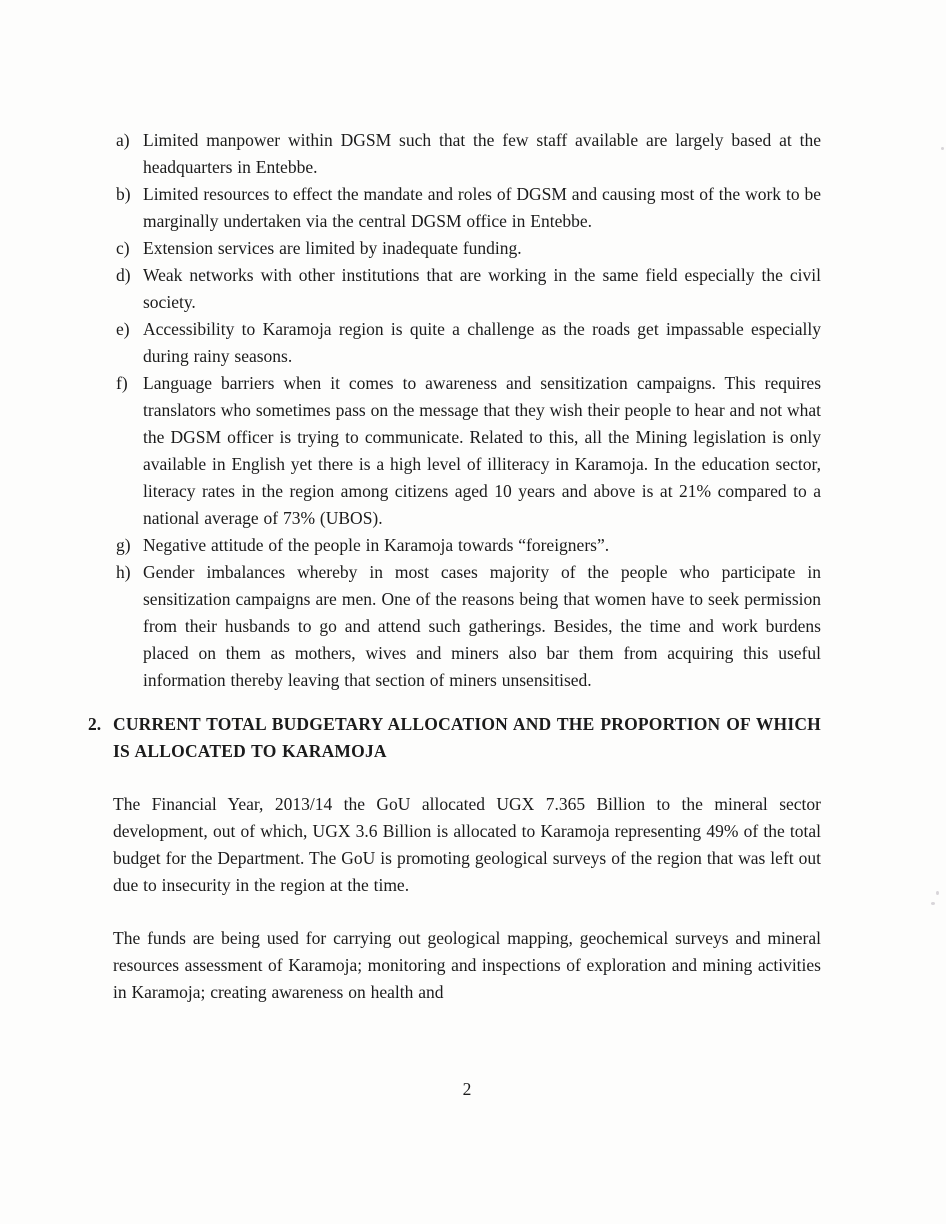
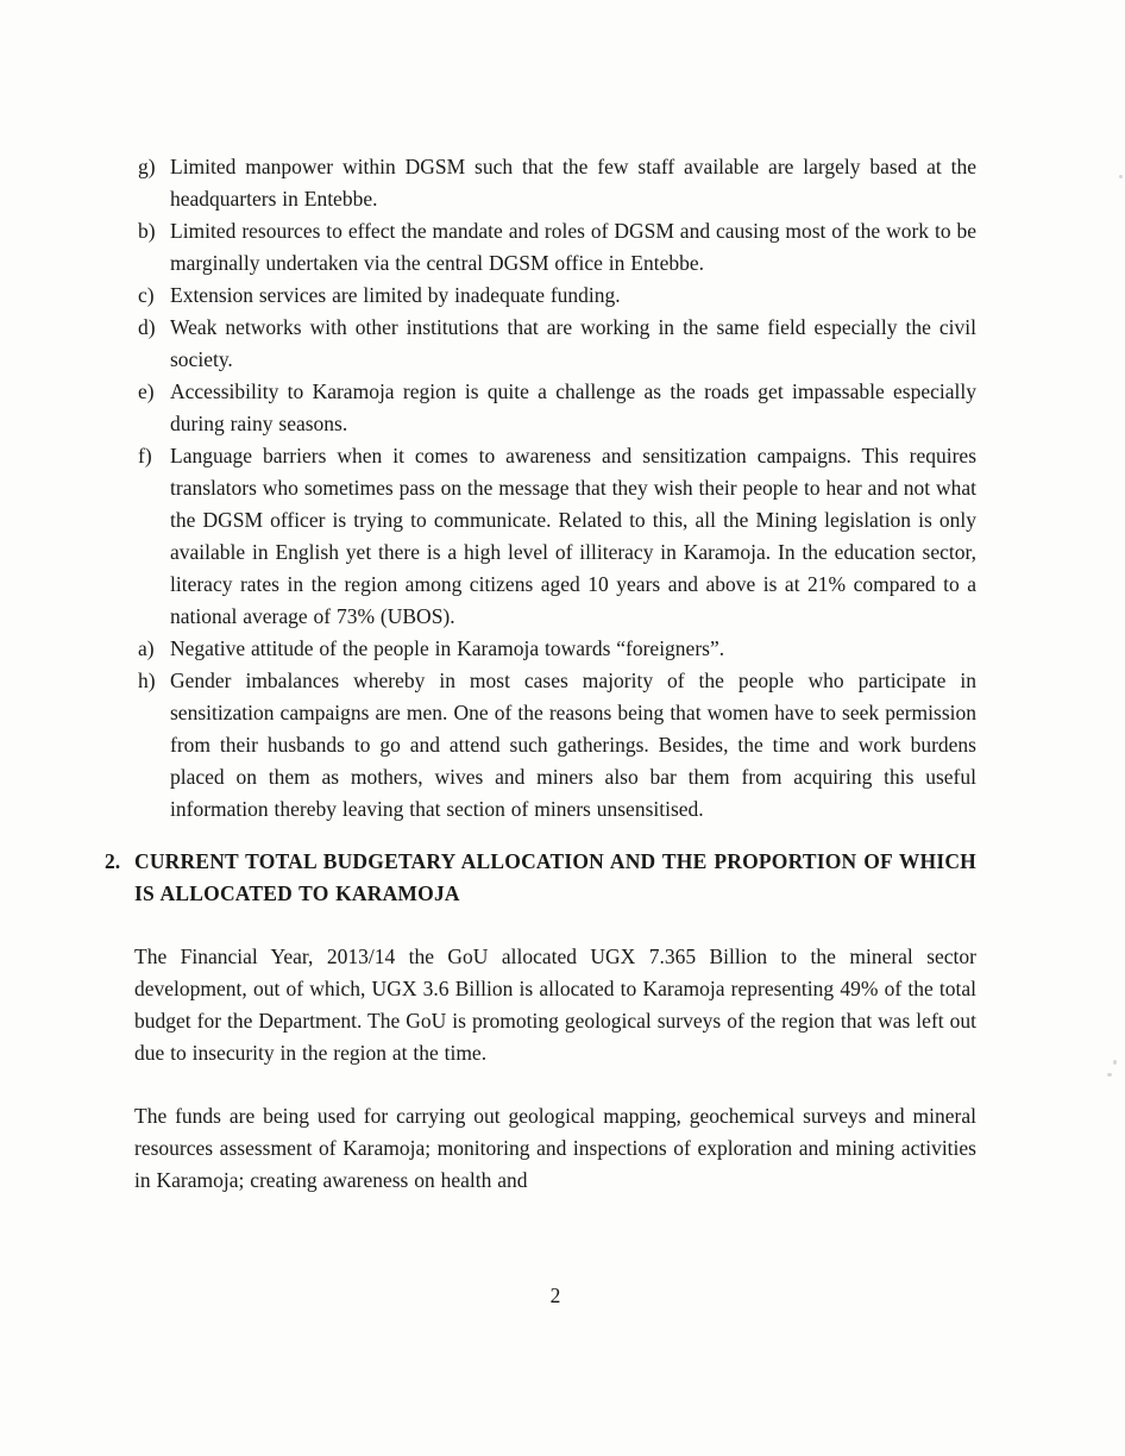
- a)
+ g)
  Limited manpower within DGSM such that the few staff available are largely based at the headquarters in Entebbe.
  b)
  Limited resources to effect the mandate and roles of DGSM and causing most of the work to be marginally undertaken via the central DGSM office in Entebbe.
  c)
  Extension services are limited by inadequate funding.
  d)
  Weak networks with other institutions that are working in the same field especially the civil society.
  e)
  Accessibility to Karamoja region is quite a challenge as the roads get impassable especially during rainy seasons.
  f)
  Language barriers when it comes to awareness and sensitization campaigns. This requires translators who sometimes pass on the message that they wish their people to hear and not what the DGSM officer is trying to communicate. Related to this, all the Mining legislation is only available in English yet there is a high level of illiteracy in Karamoja. In the education sector, literacy rates in the region among citizens aged 10 years and above is at 21% compared to a national average of 73% (UBOS).
- g)
+ a)
  Negative attitude of the people in Karamoja towards “foreigners”.
  h)
  Gender imbalances whereby in most cases majority of the people who participate in sensitization campaigns are men. One of the reasons being that women have to seek permission from their husbands to go and attend such gatherings. Besides, the time and work burdens placed on them as mothers, wives and miners also bar them from acquiring this useful information thereby leaving that section of miners unsensitised.
  2.
  CURRENT TOTAL BUDGETARY ALLOCATION AND THE PROPORTION OF WHICH IS ALLOCATED TO KARAMOJA
  The Financial Year, 2013/14 the GoU allocated UGX 7.365 Billion to the mineral sector development, out of which, UGX 3.6 Billion is allocated to Karamoja representing 49% of the total budget for the Department. The GoU is promoting geological surveys of the region that was left out due to insecurity in the region at the time.
  The funds are being used for carrying out geological mapping, geochemical surveys and mineral resources assessment of Karamoja; monitoring and inspections of exploration and mining activities in Karamoja; creating awareness on health and
  2
